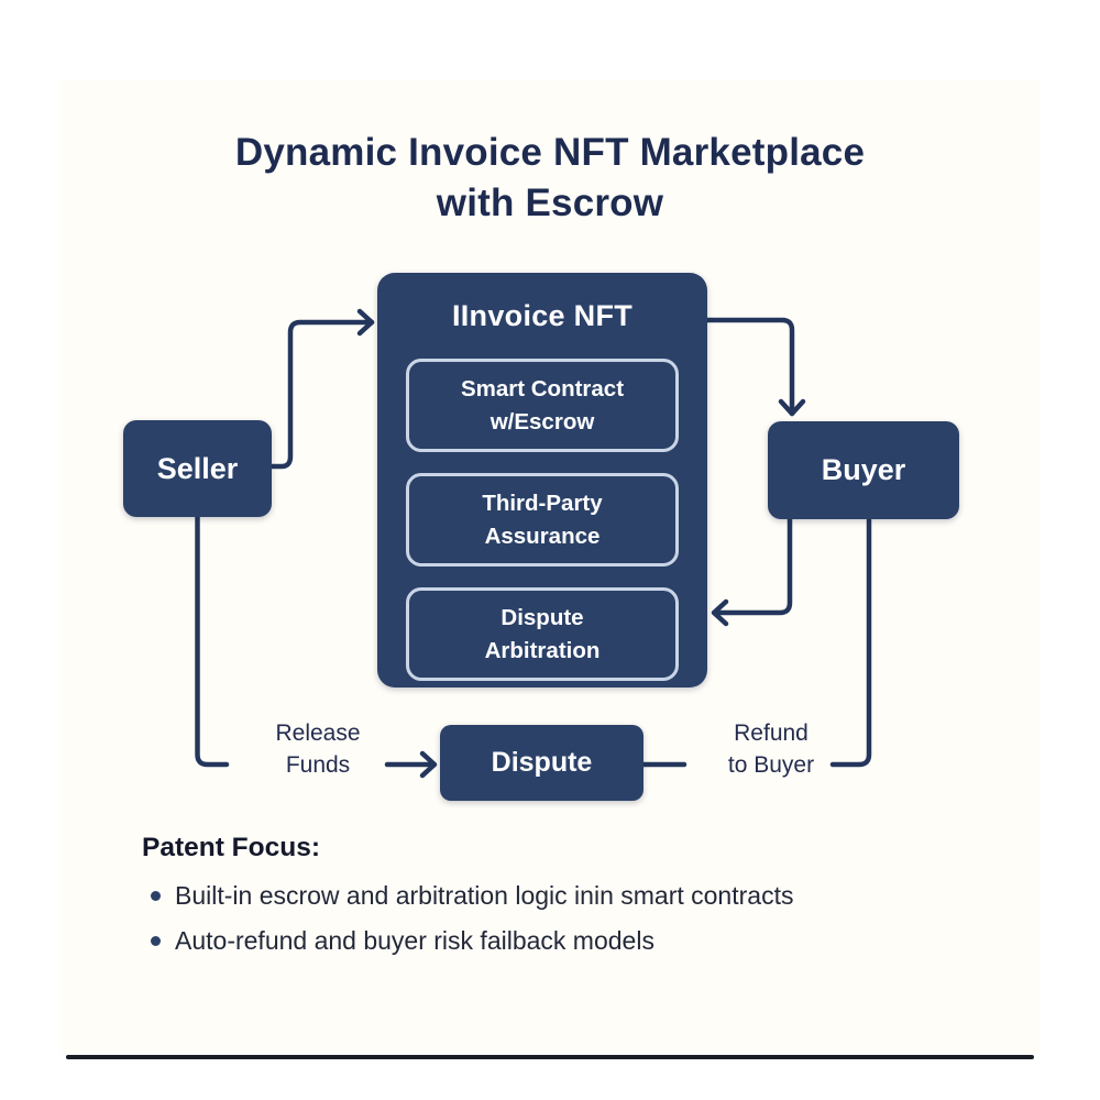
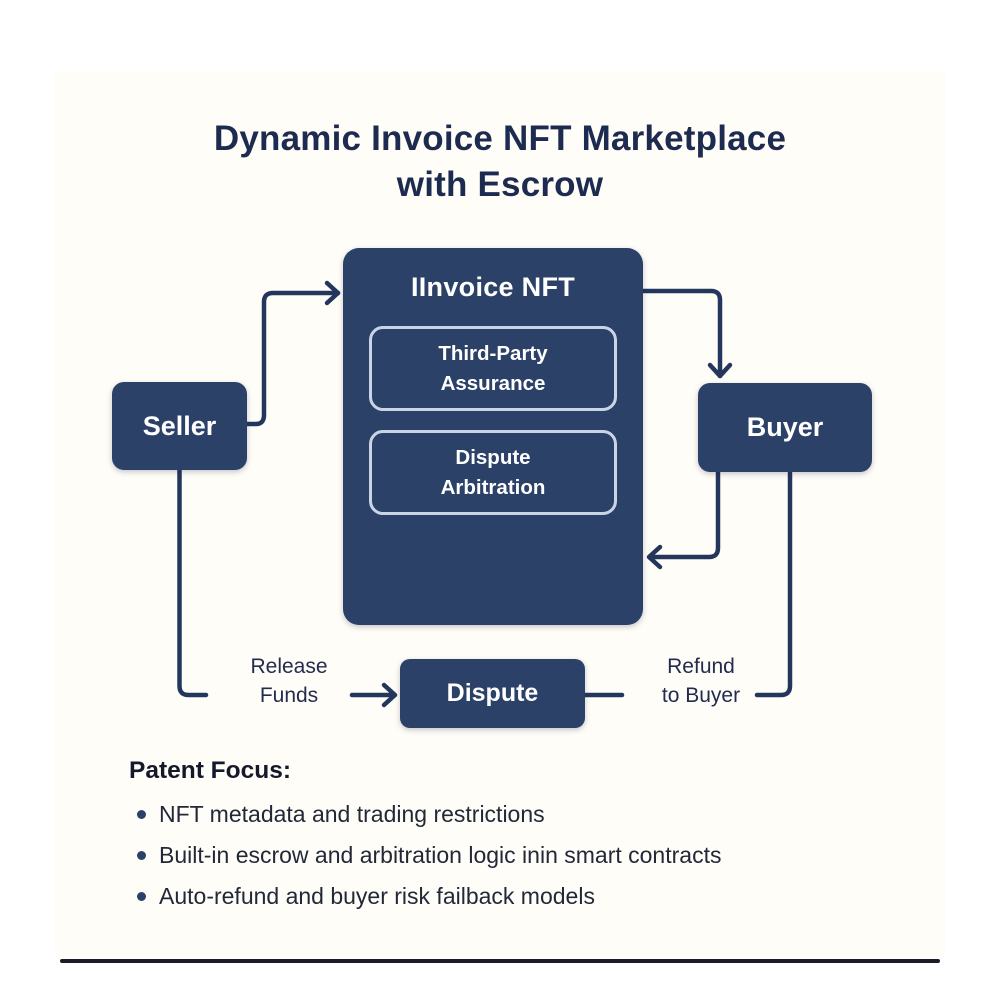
  Dynamic Invoice NFT Marketplace
  with Escrow
  Seller
  Buyer
  IInvoice NFT
- Smart Contract
- w/Escrow
  Third-Party
  Assurance
  Dispute
  Arbitration
  Release
  Funds
  Dispute
  Refund
  to Buyer
  Patent Focus:
+ NFT metadata and trading restrictions
  Built-in escrow and arbitration logic inin smart contracts
  Auto-refund and buyer risk failback models
